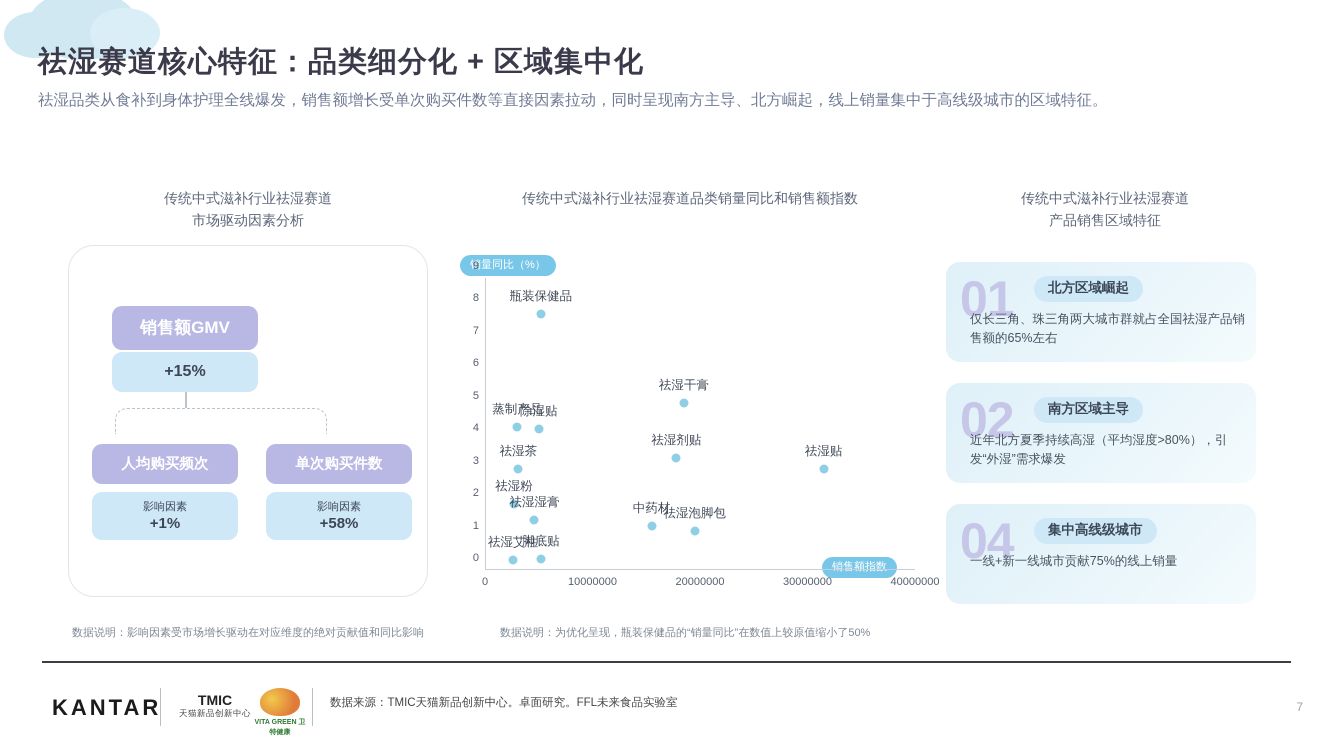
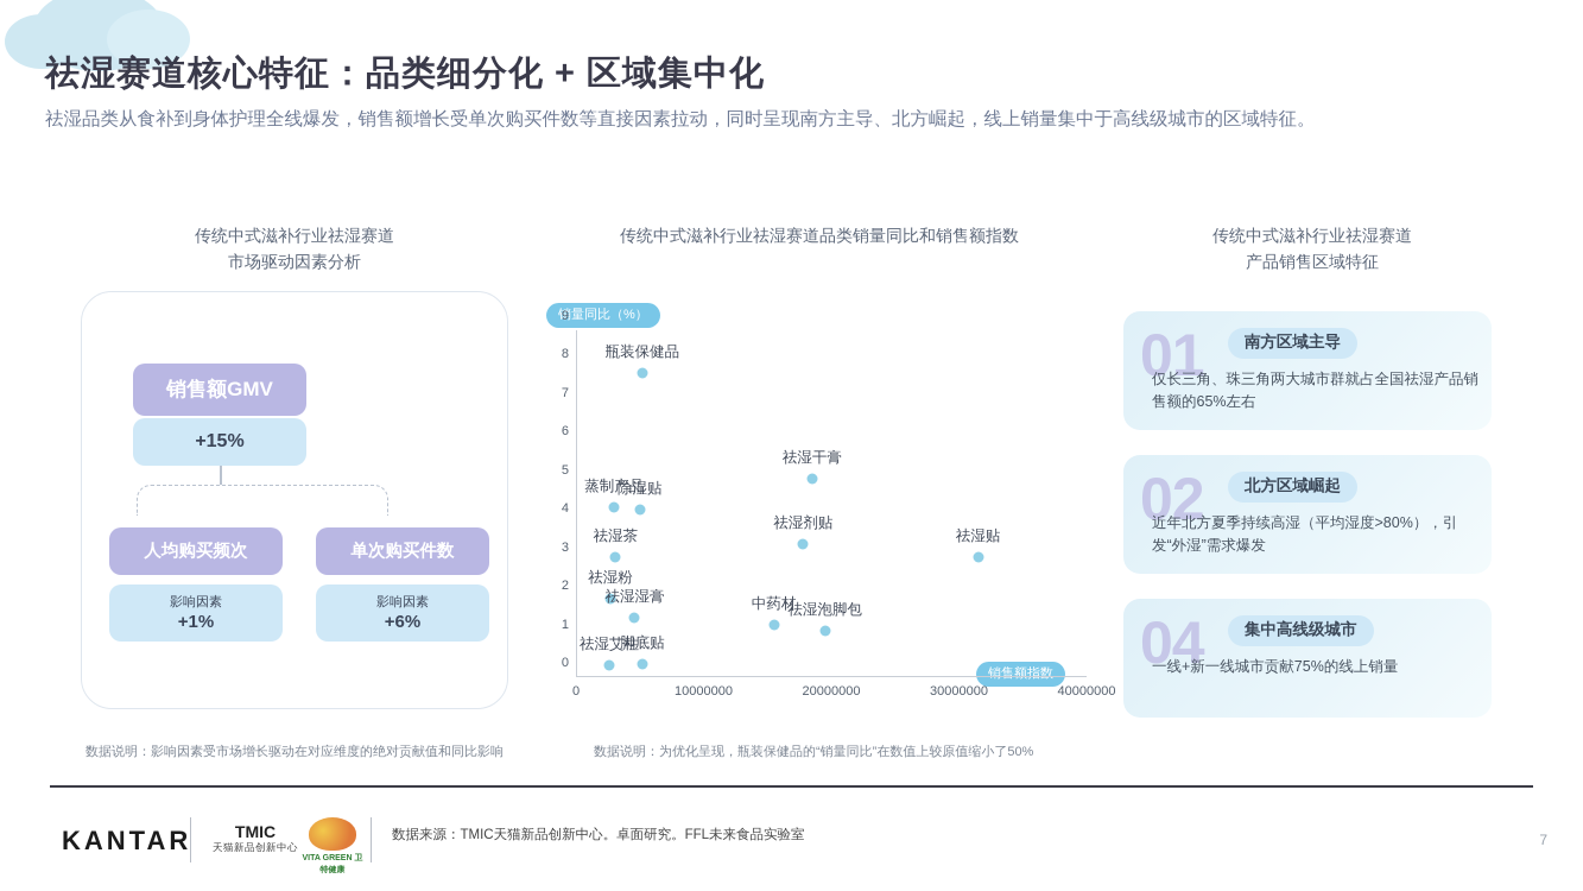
  祛湿赛道核心特征：品类细分化 + 区域集中化
  祛湿品类从食补到身体护理全线爆发，销售额增长受单次购买件数等直接因素拉动，同时呈现南方主导、北方崛起，线上销量集中于高线级城市的区域特征。
  传统中式滋补行业祛湿赛道
  市场驱动因素分析
  传统中式滋补行业祛湿赛道品类销量同比和销售额指数
  传统中式滋补行业祛湿赛道
  产品销售区域特征
  销售额GMV
  +15%
  人均购买频次
  单次购买件数
  影响因素
  +1%
  影响因素
- +58%
+ +6%
  数据说明：影响因素受市场增长驱动在对应维度的绝对贡献值和同比影响
  销量同比（%）
  销售额指数
  0
  1
  2
  3
  4
  5
  6
  7
  8
  9
  0
  10000000
  20000000
  30000000
  40000000
  瓶装保健品
  蒸制产品
  除湿贴
  祛湿干膏
  祛湿剂贴
  祛湿贴
  祛湿茶
  祛湿粉
  祛湿湿膏
  中药材
  祛湿泡脚包
  祛湿艾柱
  脚底贴
  数据说明：为优化呈现，瓶装保健品的“销量同比”在数值上较原值缩小了50%
  01
- 北方区域崛起
+ 南方区域主导
  仅长三角、珠三角两大城市群就占全国祛湿产品销售额的65%左右
  02
- 南方区域主导
+ 北方区域崛起
  近年北方夏季持续高湿（平均湿度>80%），引发“外湿”需求爆发
  04
  集中高线级城市
  一线+新一线城市贡献75%的线上销量
  KANTAR
  TMIC
  天猫新品创新中心
  数据来源：TMIC天猫新品创新中心。卓面研究。FFL未来食品实验室
  7
